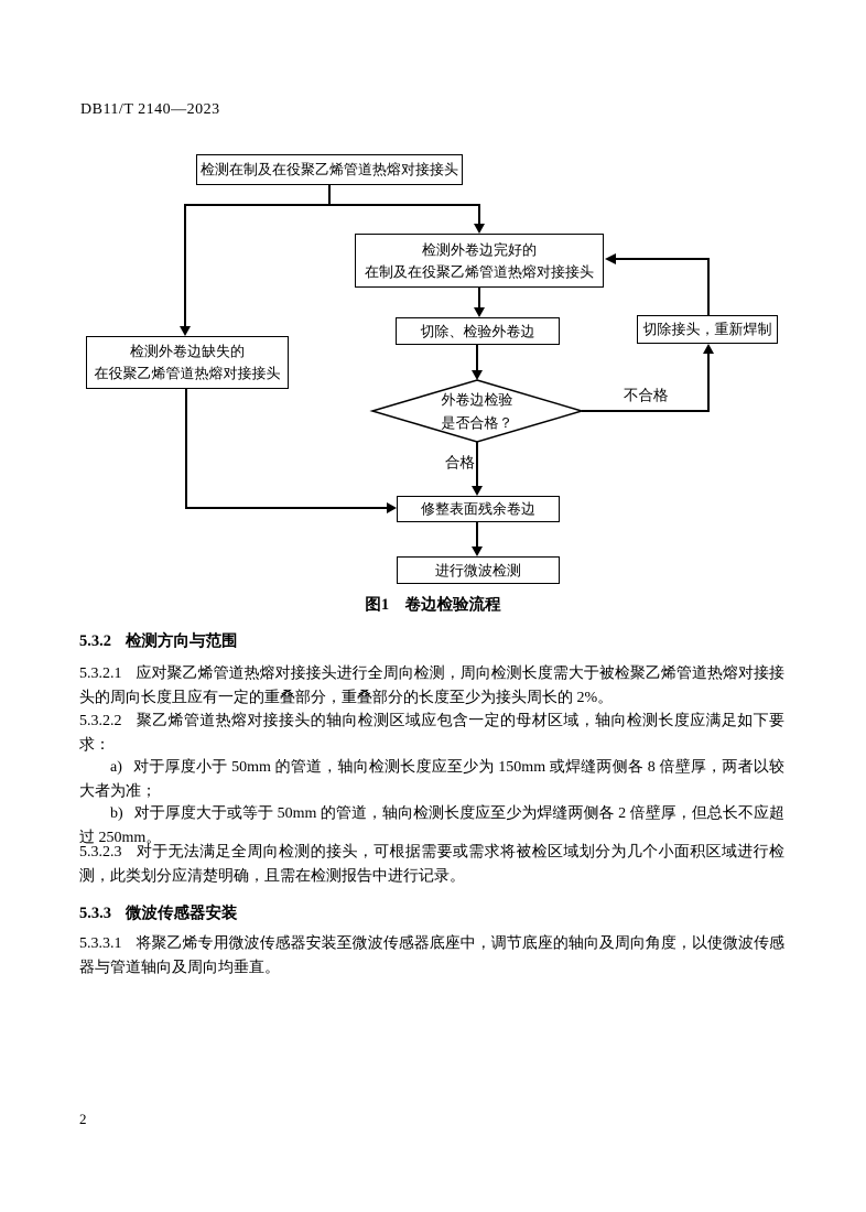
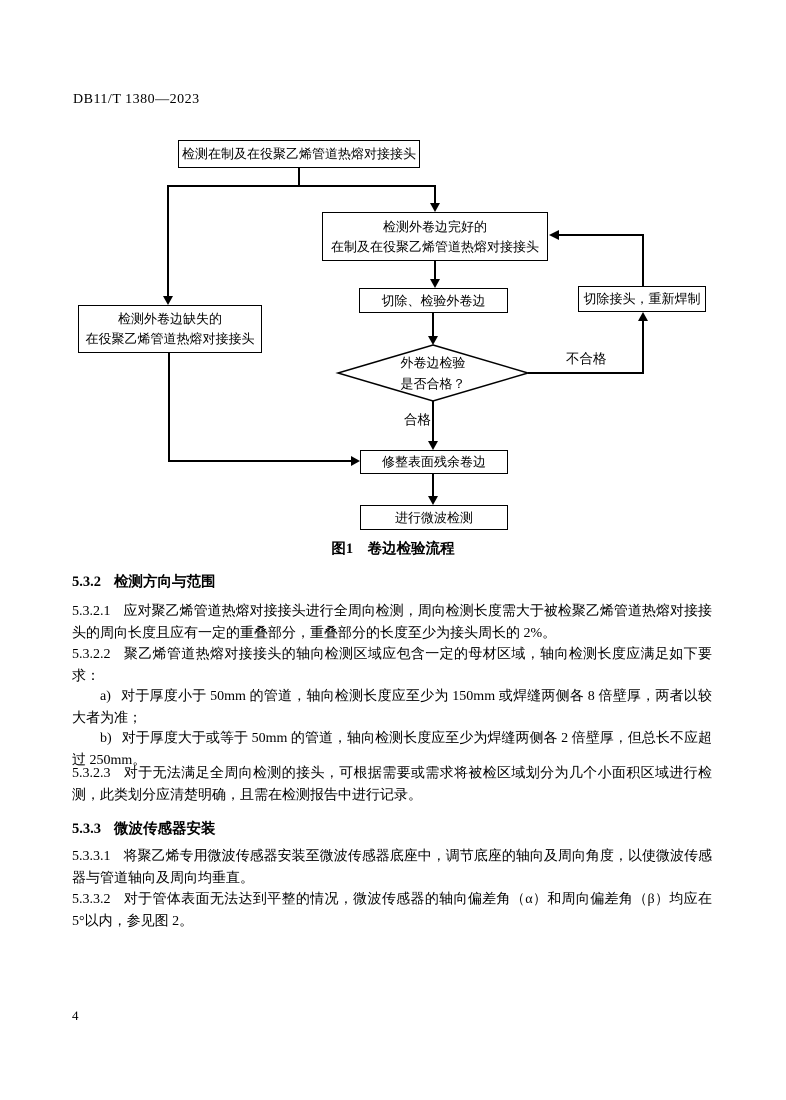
- DB11/T 2140—2023
+ DB11/T 1380—2023
  检测在制及在役聚乙烯管道热熔对接接头
  检测外卷边完好的
  在制及在役聚乙烯管道热熔对接接头
  检测外卷边缺失的
  在役聚乙烯管道热熔对接接头
  切除、检验外卷边
  切除接头，重新焊制
  外卷边检验
  是否合格？
  不合格
  合格
  修整表面残余卷边
  进行微波检测
  图1 卷边检验流程
  5.3.2 检测方向与范围
  5.3.2.1 应对聚乙烯管道热熔对接接头进行全周向检测，周向检测长度需大于被检聚乙烯管道热熔对接接头的周向长度且应有一定的重叠部分，重叠部分的长度至少为接头周长的 2%。
  5.3.2.2 聚乙烯管道热熔对接接头的轴向检测区域应包含一定的母材区域，轴向检测长度应满足如下要求：
  a) 对于厚度小于 50mm 的管道，轴向检测长度应至少为 150mm 或焊缝两侧各 8 倍壁厚，两者以较大者为准；
  b) 对于厚度大于或等于 50mm 的管道，轴向检测长度应至少为焊缝两侧各 2 倍壁厚，但总长不应超过 250mm。
  5.3.2.3 对于无法满足全周向检测的接头，可根据需要或需求将被检区域划分为几个小面积区域进行检测，此类划分应清楚明确，且需在检测报告中进行记录。
  5.3.3 微波传感器安装
  5.3.3.1 将聚乙烯专用微波传感器安装至微波传感器底座中，调节底座的轴向及周向角度，以使微波传感器与管道轴向及周向均垂直。
+ 5.3.3.2 对于管体表面无法达到平整的情况，微波传感器的轴向偏差角（α）和周向偏差角（β）均应在 5°以内，参见图 2。
- 2
+ 4
